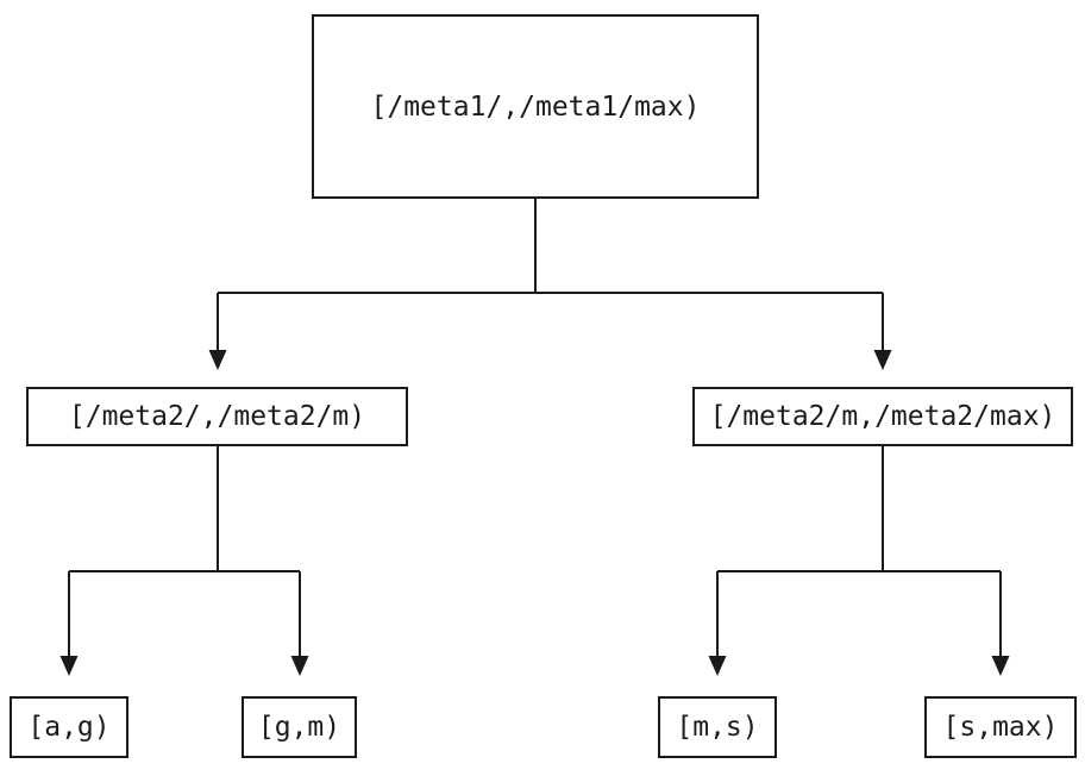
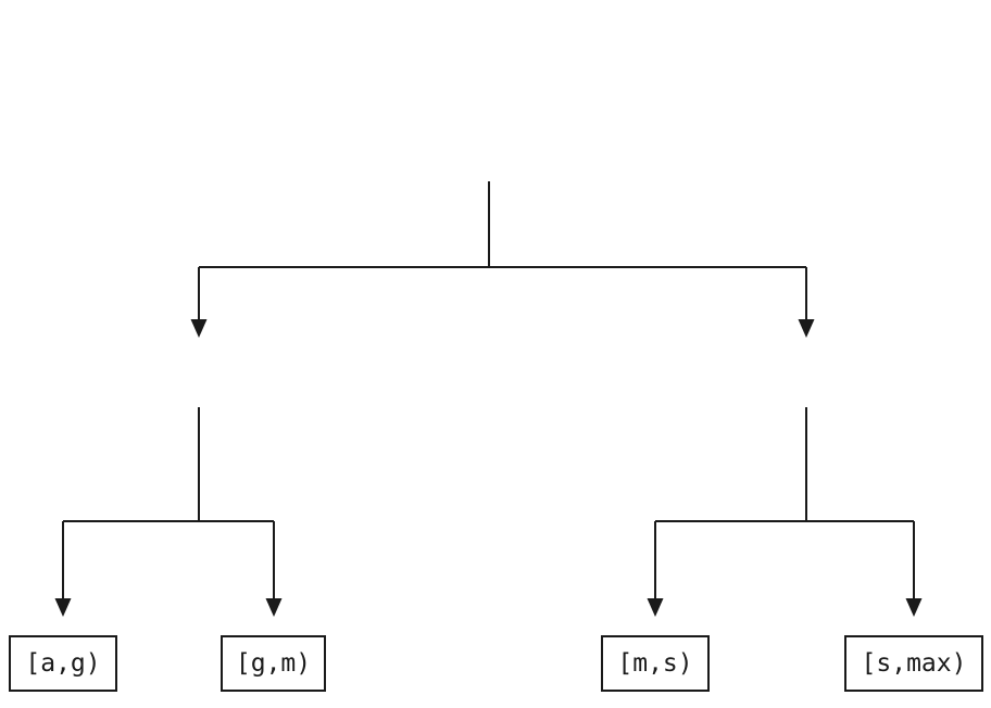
- [/meta1/,/meta1/max)
- [/meta2/,/meta2/m)
- [/meta2/m,/meta2/max)
  [a,g)
  [g,m)
  [m,s)
  [s,max)
